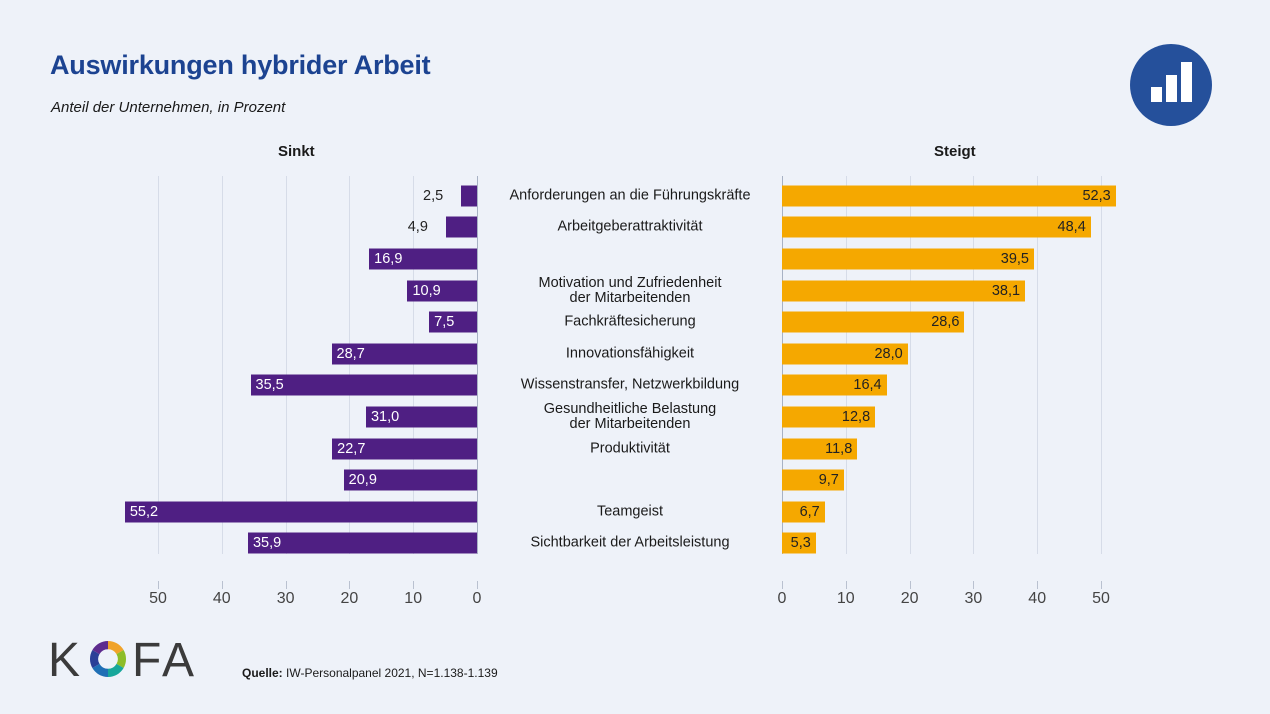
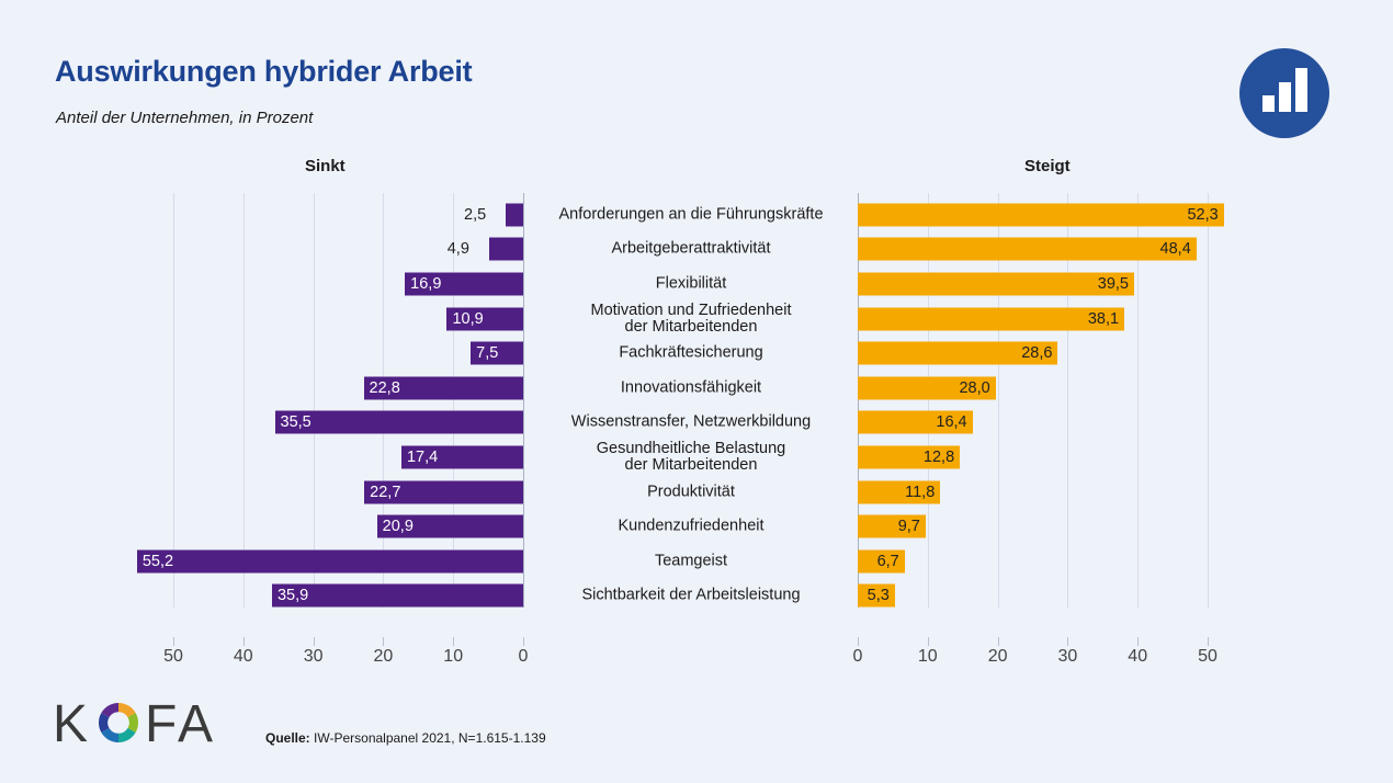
  Auswirkungen hybrider Arbeit
  Anteil der Unternehmen, in Prozent
  Sinkt
  Steigt
  2,5
  52,3
  Anforderungen an die Führungskräfte
  4,9
  48,4
  Arbeitgeberattraktivität
  16,9
  39,5
+ Flexibilität
  10,9
  38,1
  Motivation und Zufriedenheit
  der Mitarbeitenden
  7,5
  28,6
  Fachkräftesicherung
- 28,7
+ 22,8
  28,0
  Innovationsfähigkeit
  35,5
  16,4
  Wissenstransfer, Netzwerkbildung
- 31,0
+ 17,4
  12,8
  Gesundheitliche Belastung
  der Mitarbeitenden
  22,7
  11,8
  Produktivität
  20,9
  9,7
+ Kundenzufriedenheit
  55,2
  6,7
  Teamgeist
  35,9
  5,3
  Sichtbarkeit der Arbeitsleistung
  50
  40
  30
  20
  10
  0
  0
  10
  20
  30
  40
  50
  K
  F
  A
- Quelle: IW-Personalpanel 2021, N=1.138-1.139
+ Quelle: IW-Personalpanel 2021, N=1.615-1.139
